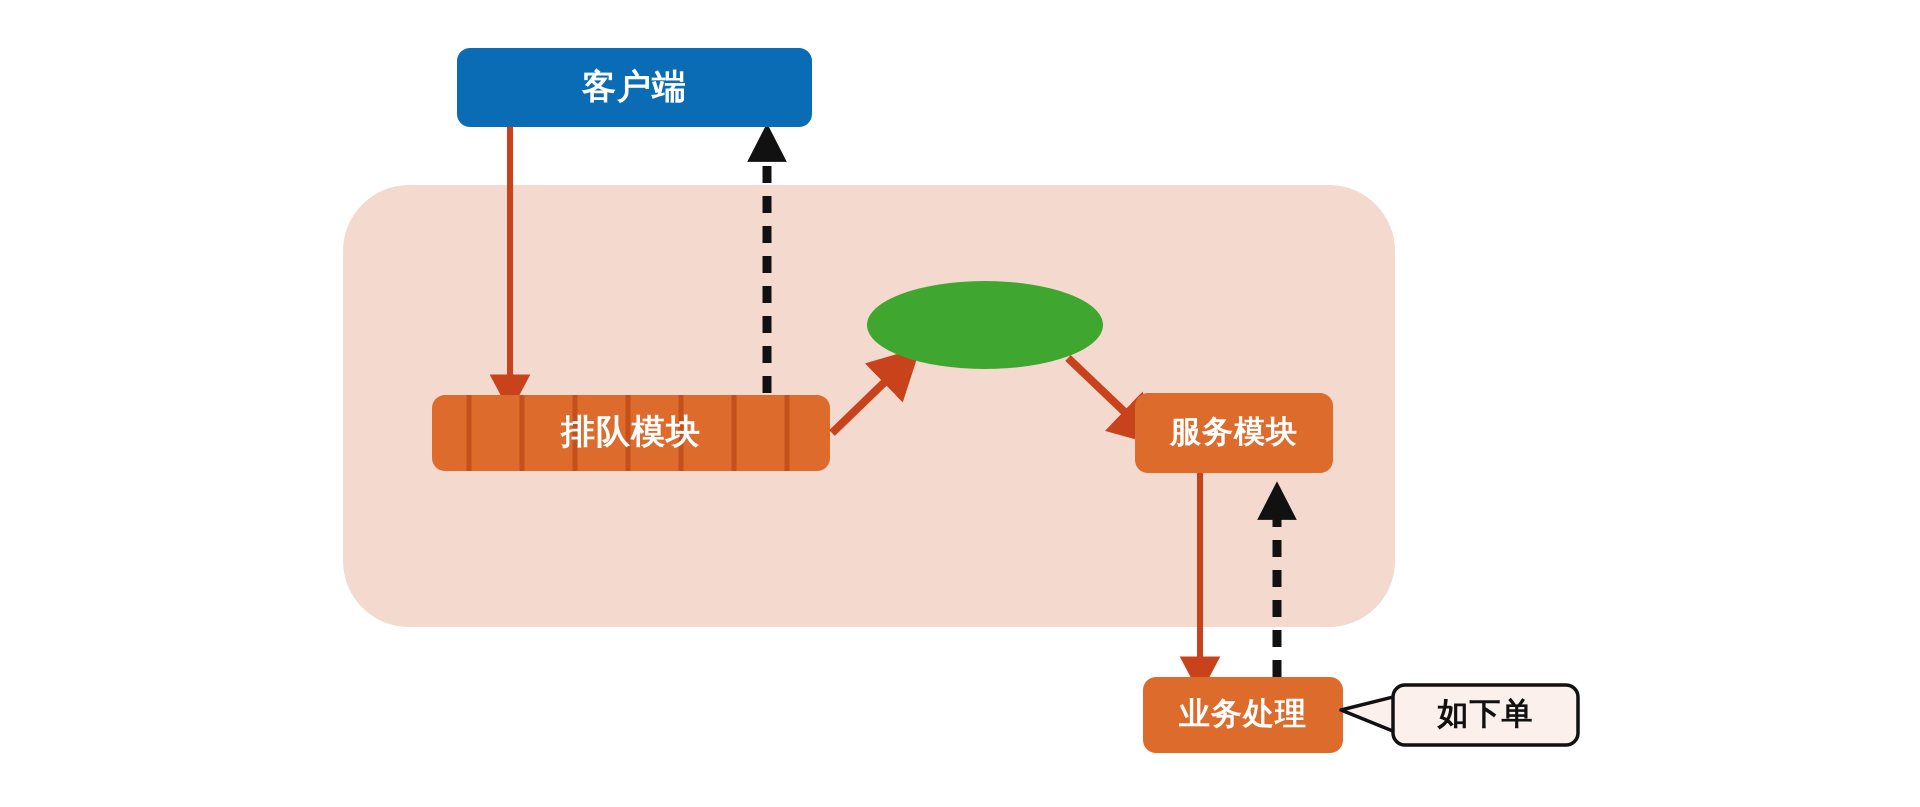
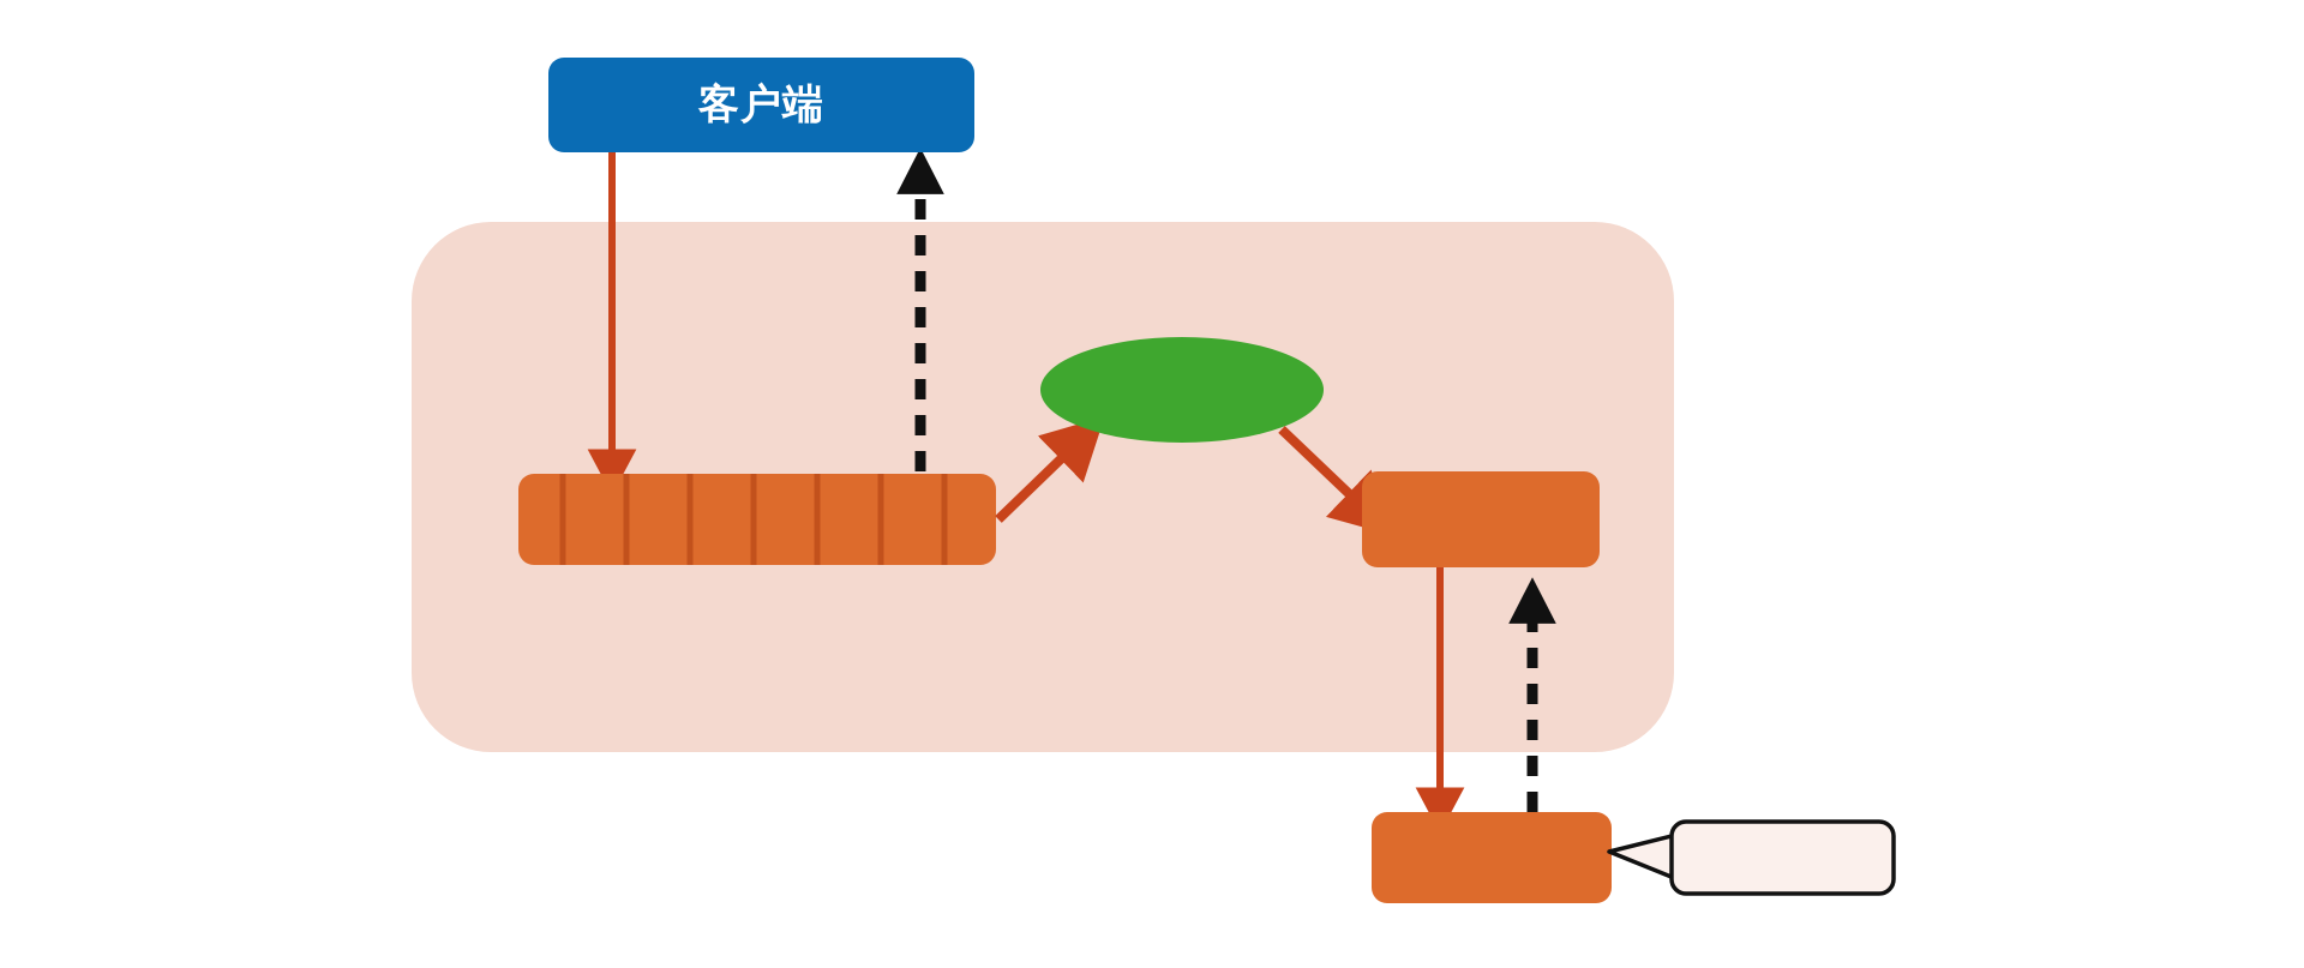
  客户端
- 排队模块
- 服务模块
- 业务处理
- 如下单
